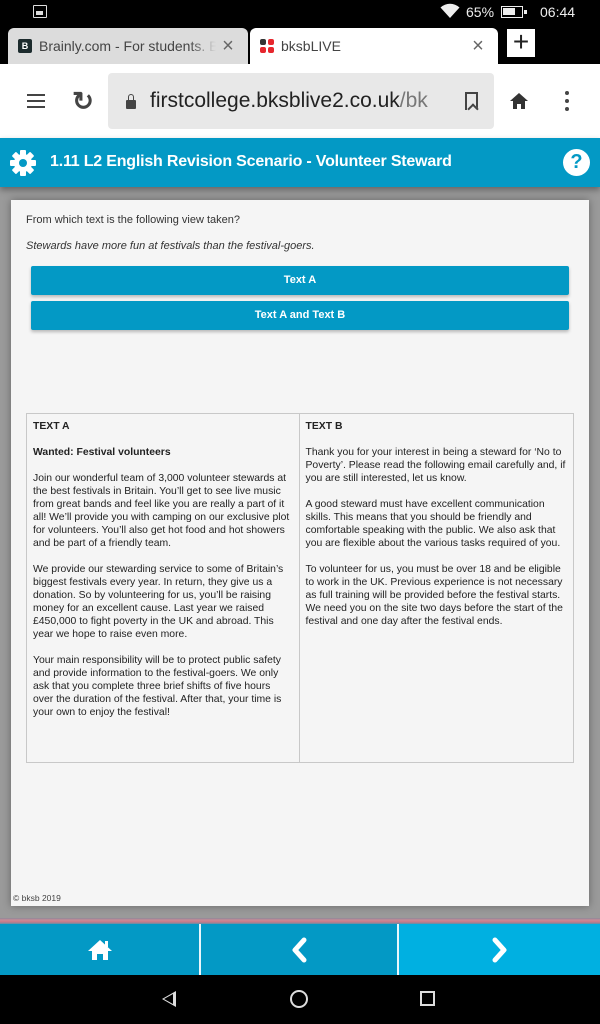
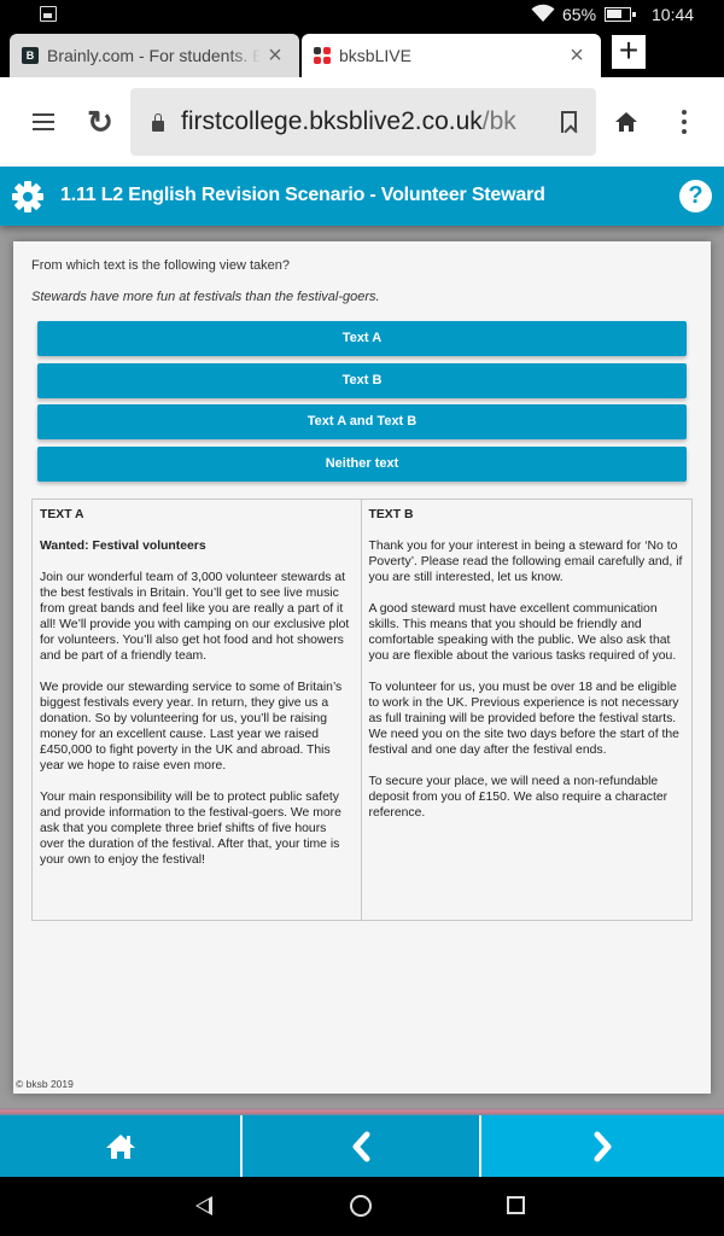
  65%
- 06:44
+ 10:44
  B
  Brainly.com - For students. B
  ×
  bksbLIVE
  ×
  +
  ↻
  firstcollege.bksblive2.co.uk/bk
  1.11 L2 English Revision Scenario - Volunteer Steward
  ?
  From which text is the following view taken?
  Stewards have more fun at festivals than the festival-goers.
  Text A
+ Text B
  Text A and Text B
+ Neither text
  TEXT A
  Wanted: Festival volunteers
  Join our wonderful team of 3,000 volunteer stewards at the best festivals in Britain. You’ll get to see live music from great bands and feel like you are really a part of it all! We’ll provide you with camping on our exclusive plot for volunteers. You’ll also get hot food and hot showers and be part of a friendly team.
  We provide our stewarding service to some of Britain’s biggest festivals every year. In return, they give us a donation. So by volunteering for us, you’ll be raising money for an excellent cause. Last year we raised £450,000 to fight poverty in the UK and abroad. This year we hope to raise even more.
- Your main responsibility will be to protect public safety and provide information to the festival-goers. We only ask that you complete three brief shifts of five hours over the duration of the festival. After that, your time is your own to enjoy the festival!
+ Your main responsibility will be to protect public safety and provide information to the festival-goers. We more ask that you complete three brief shifts of five hours over the duration of the festival. After that, your time is your own to enjoy the festival!
  TEXT B
  Thank you for your interest in being a steward for ‘No to Poverty’. Please read the following email carefully and, if you are still interested, let us know.
  A good steward must have excellent communication skills. This means that you should be friendly and comfortable speaking with the public. We also ask that you are flexible about the various tasks required of you.
  To volunteer for us, you must be over 18 and be eligible to work in the UK. Previous experience is not necessary as full training will be provided before the festival starts. We need you on the site two days before the start of the festival and one day after the festival ends.
+ To secure your place, we will need a non-refundable deposit from you of £150. We also require a character reference.
  © bksb 2019
